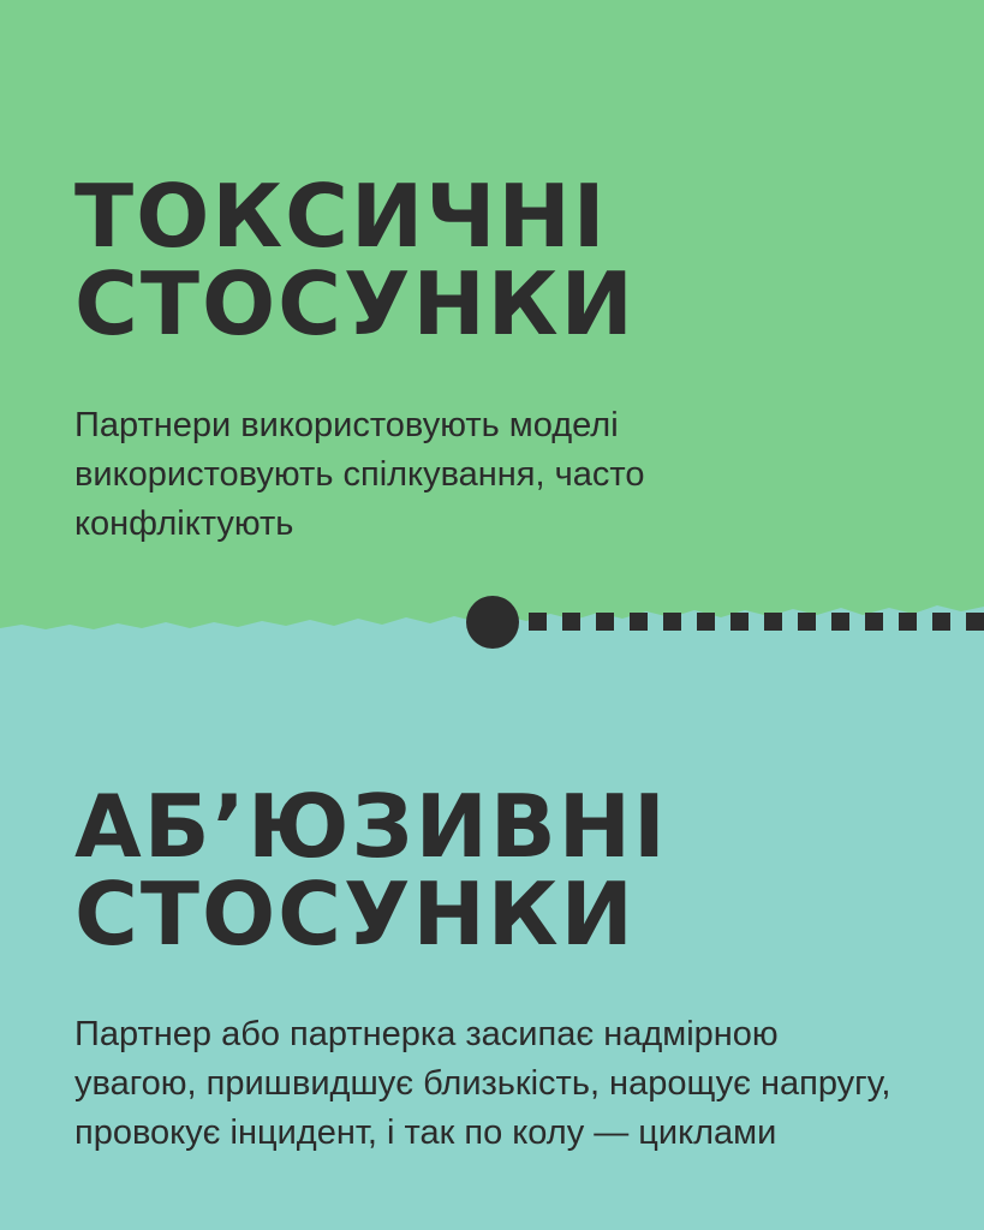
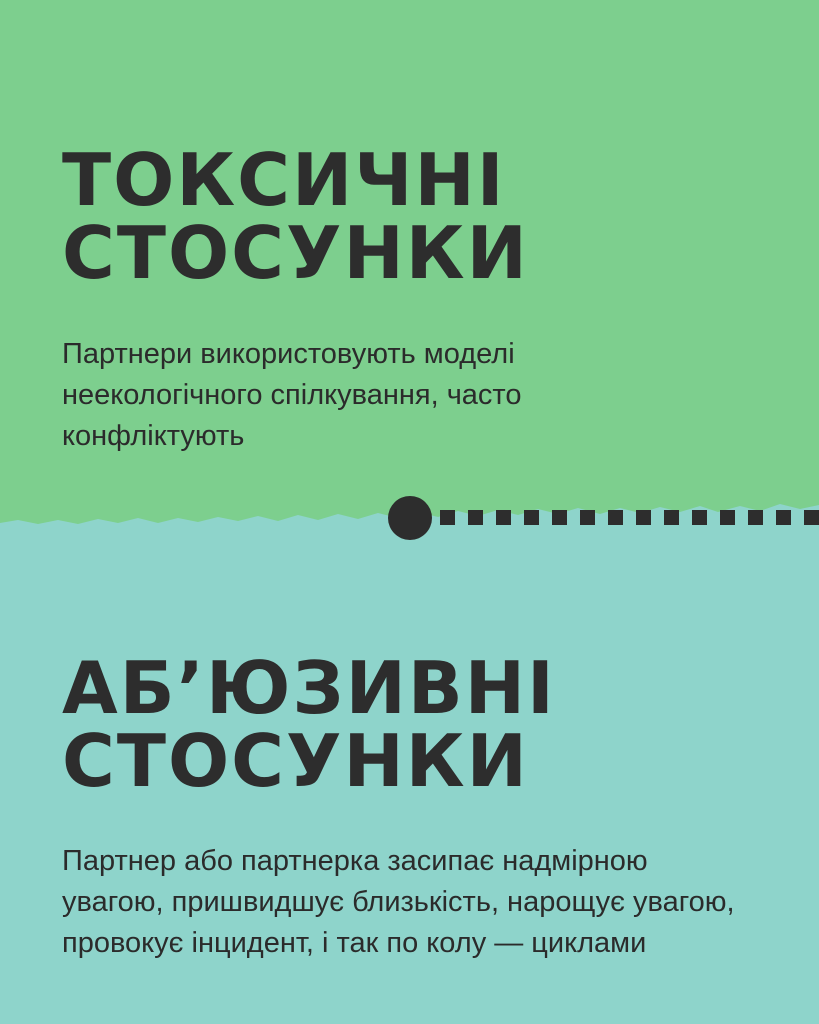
  ТОКСИЧНІ
  СТОСУНКИ
- Партнери використовують моделі використовують спілкування, часто конфліктують
+ Партнери використовують моделі неекологічного спілкування, часто конфліктують
  АБ’ЮЗИВНІ
  СТОСУНКИ
- Партнер або партнерка засипає надмірною увагою, пришвидшує близькість, нарощує напругу, провокує інцидент, і так по колу — циклами
+ Партнер або партнерка засипає надмірною увагою, пришвидшує близькість, нарощує увагою, провокує інцидент, і так по колу — циклами
